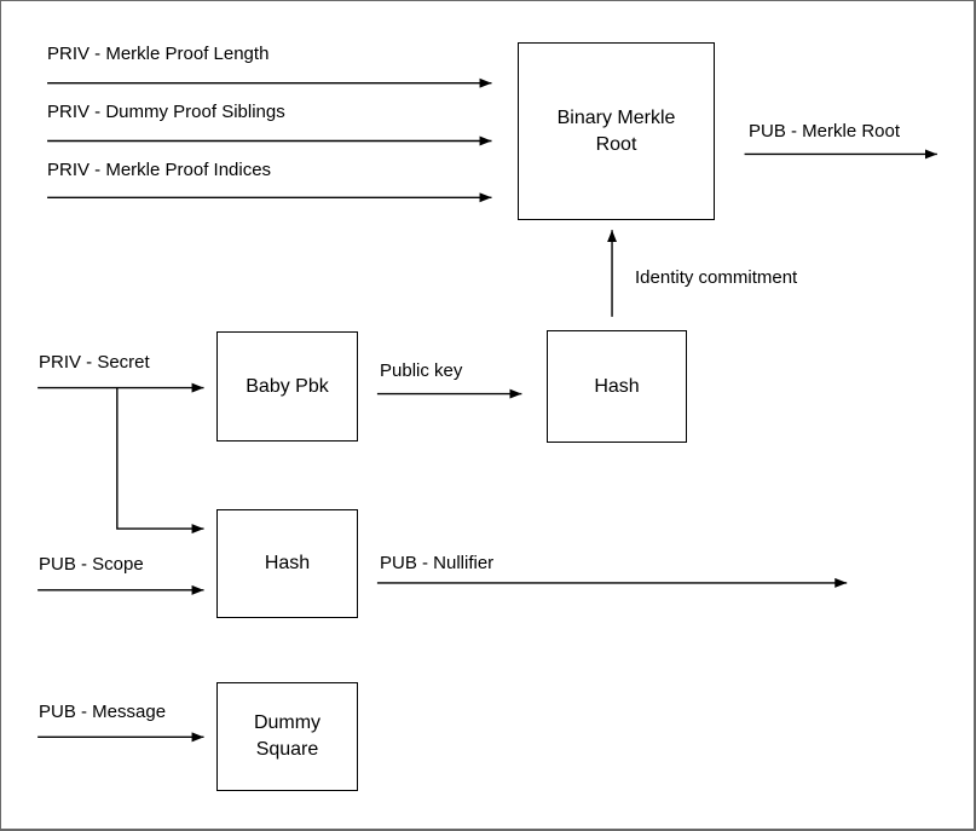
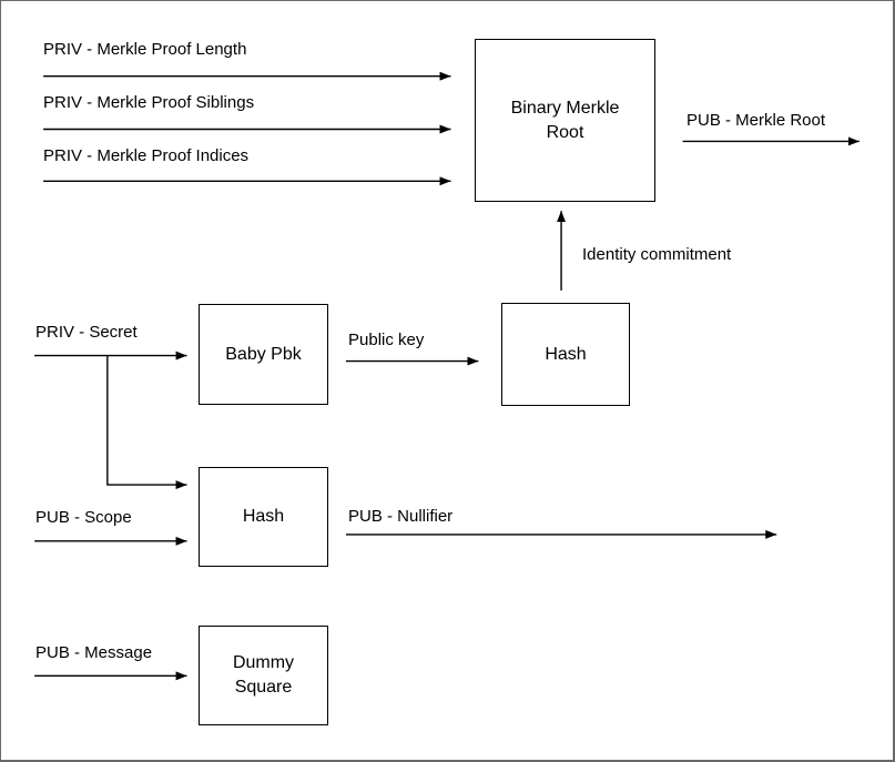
  Binary Merkle
  Root
  Baby Pbk
  Hash
  Hash
  Dummy
  Square
  PRIV - Merkle Proof Length
- PRIV - Dummy Proof Siblings
+ PRIV - Merkle Proof Siblings
  PRIV - Merkle Proof Indices
  PUB - Merkle Root
  Identity commitment
  PRIV - Secret
  Public key
  PUB - Scope
  PUB - Nullifier
  PUB - Message
